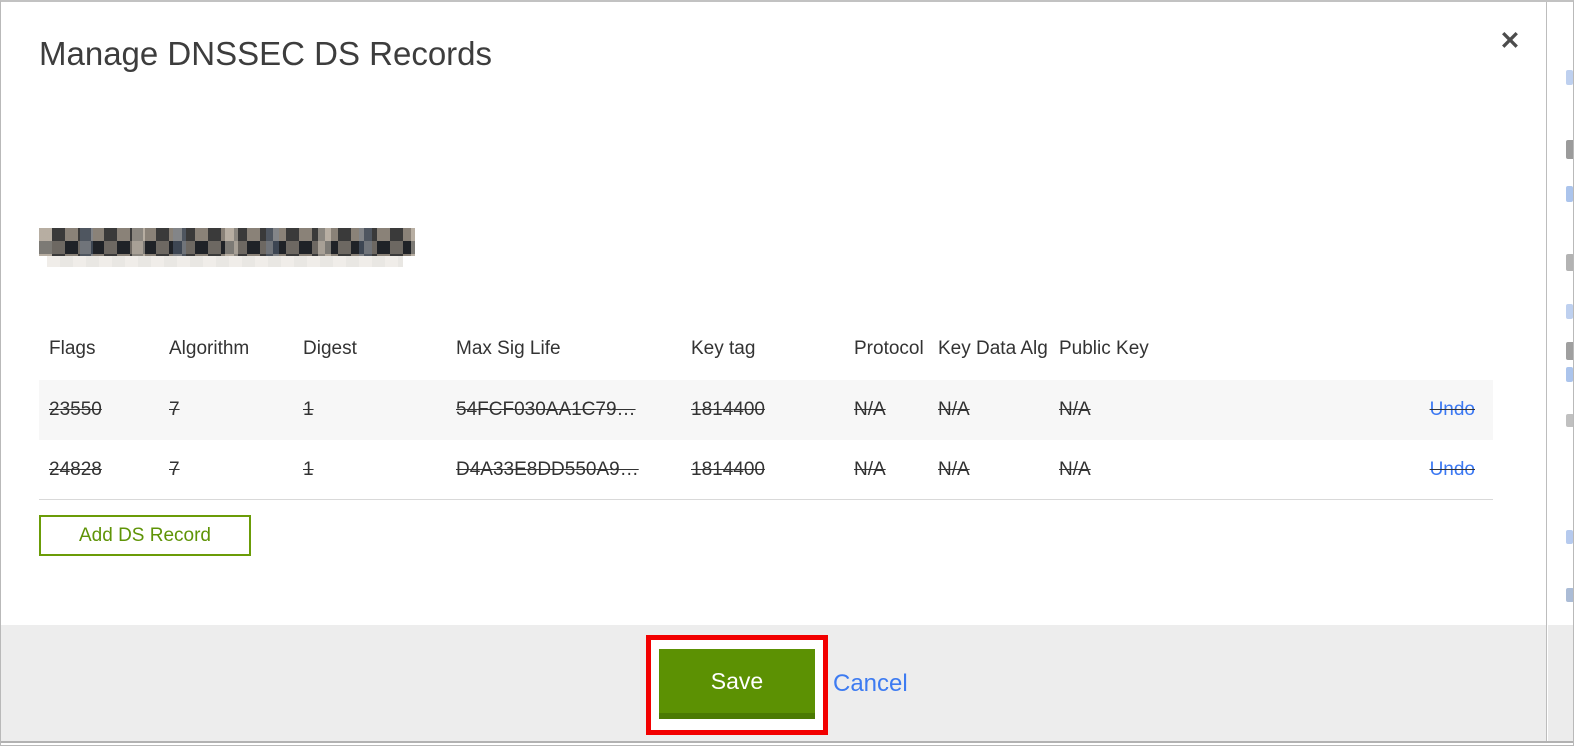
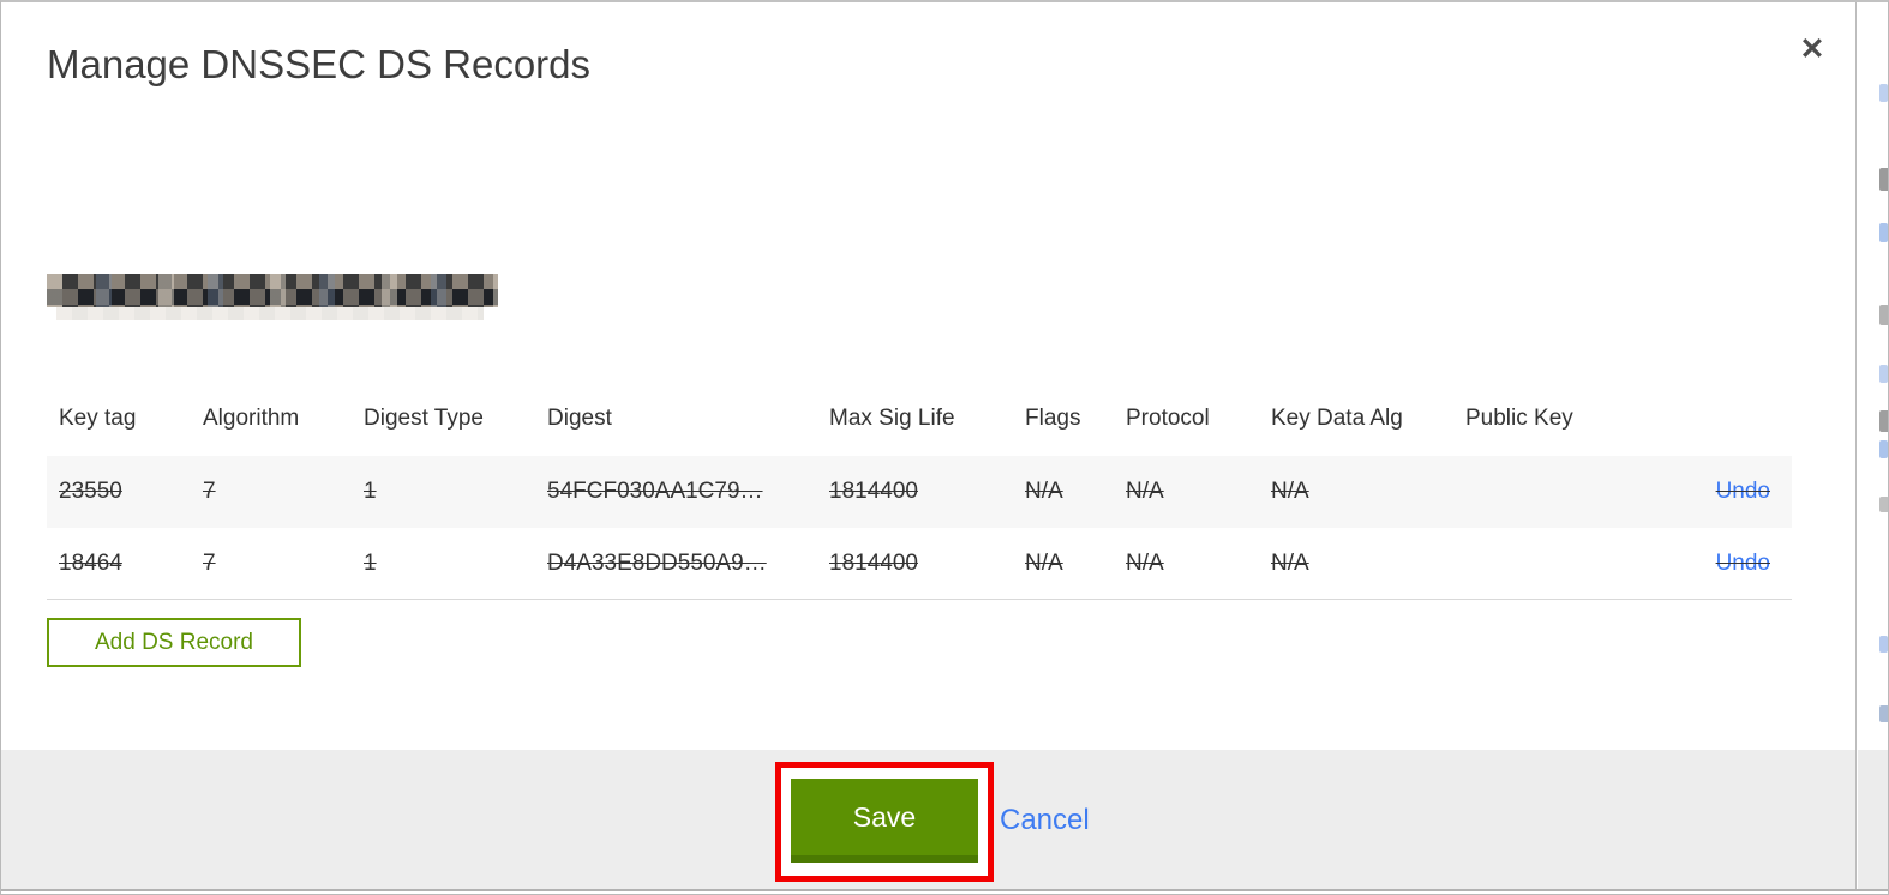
  Manage DNSSEC DS Records
  ✕
- Flags
+ Key tag
  Algorithm
+ Digest Type
  Digest
  Max Sig Life
- Key tag
+ Flags
  Protocol
  Key Data Alg
  Public Key
  23550
  7
  1
  54FCF030AA1C79…
  1814400
  N/A
  N/A
  N/A
  Undo
- 24828
+ 18464
  7
  1
  D4A33E8DD550A9…
  1814400
  N/A
  N/A
  N/A
  Undo
  Add DS Record
  Save
  Cancel
